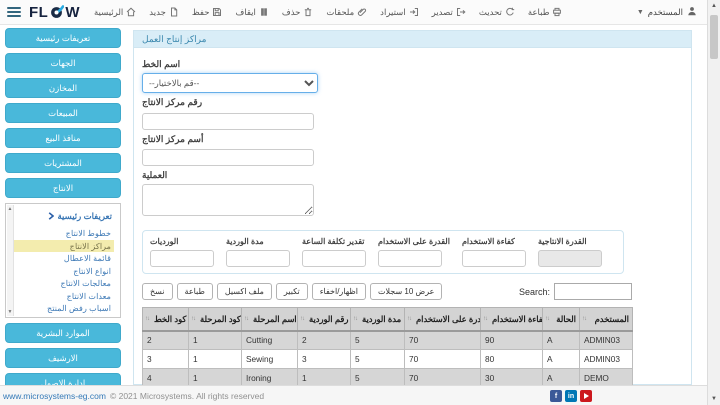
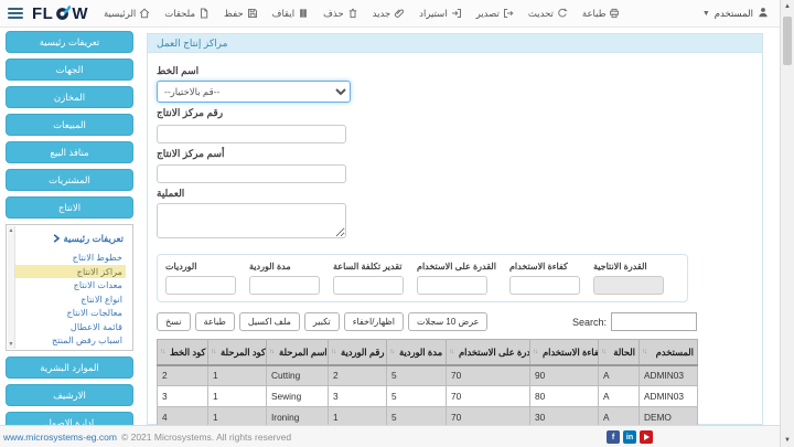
  FL
  W
  الرئيسية
- جديد
+ ملحقات
  حفظ
  ايقاف
  حذف
- ملحقات
+ جديد
  استيراد
  تصدير
  تحديث
  طباعة
  المستخدم
  تعريفات رئيسية
  الجهات
  المخازن
  المبيعات
  منافذ البيع
  المشتريات
  الانتاج
  تعريفات رئيسية
  خطوط الانتاج
  مراكز الانتاج
- قائمة الاعطال
+ معدات الانتاج
  انواع الانتاج
  معالجات الانتاج
- معدات الانتاج
+ قائمة الاعطال
  اسباب رفض المنتج
  الموارد البشرية
  الارشيف
  ادارة الاصول
  مراكز إنتاج العمل
  اسم الخط
  --قم بالاختيار--
  رقم مركز الانتاج
  أسم مركز الانتاج
  العملية
  الورديات
  مدة الوردية
  تقدير تكلفة الساعة
  القدرة على الاستخدام
  كفاءة الاستخدام
  القدرة الانتاجية
  نسخ
  طباعة
  ملف اكسيل
  تكبير
  اظهار/اخفاء
  عرض 10 سجلات
  Search:
  كود الخط	كود المرحلة	اسم المرحلة	رقم الوردية	مدة الوردية	درة على الاستخدام	فاءة الاستخدام	الحالة	المستخدم
  2	1	Cutting	2	5	70	90	A	ADMIN03
  3	1	Sewing	3	5	70	80	A	ADMIN03
  4	1	Ironing	1	5	70	30	A	DEMO
  www.microsystems-eg.com
  © 2021 Microsystems. All rights reserved
